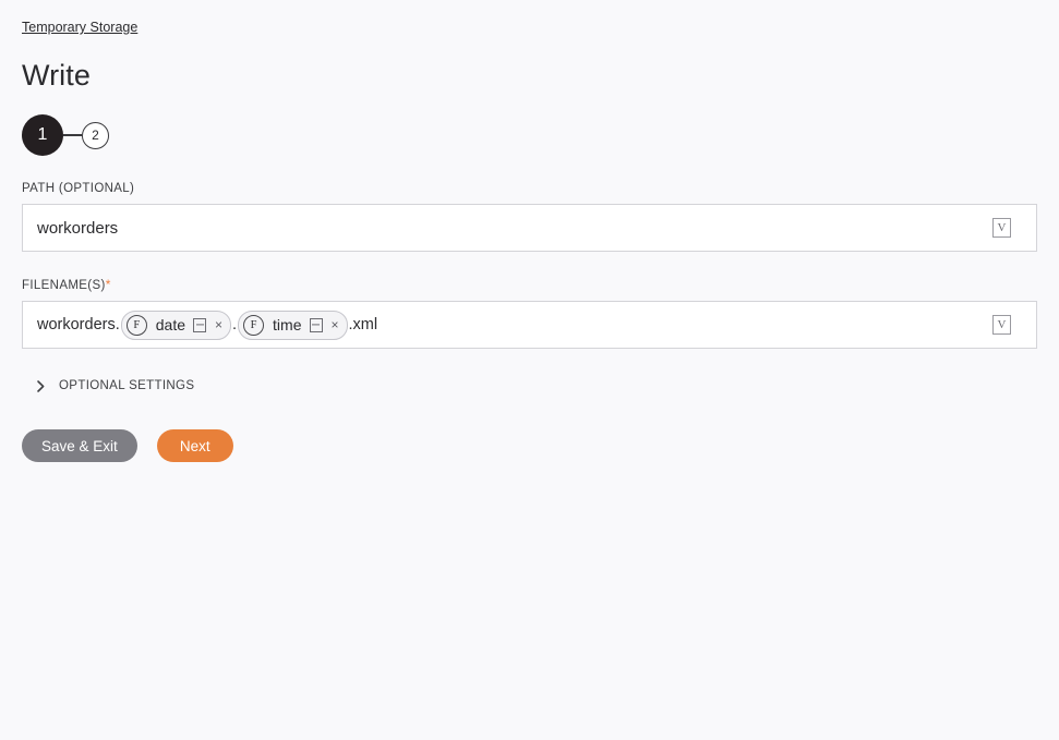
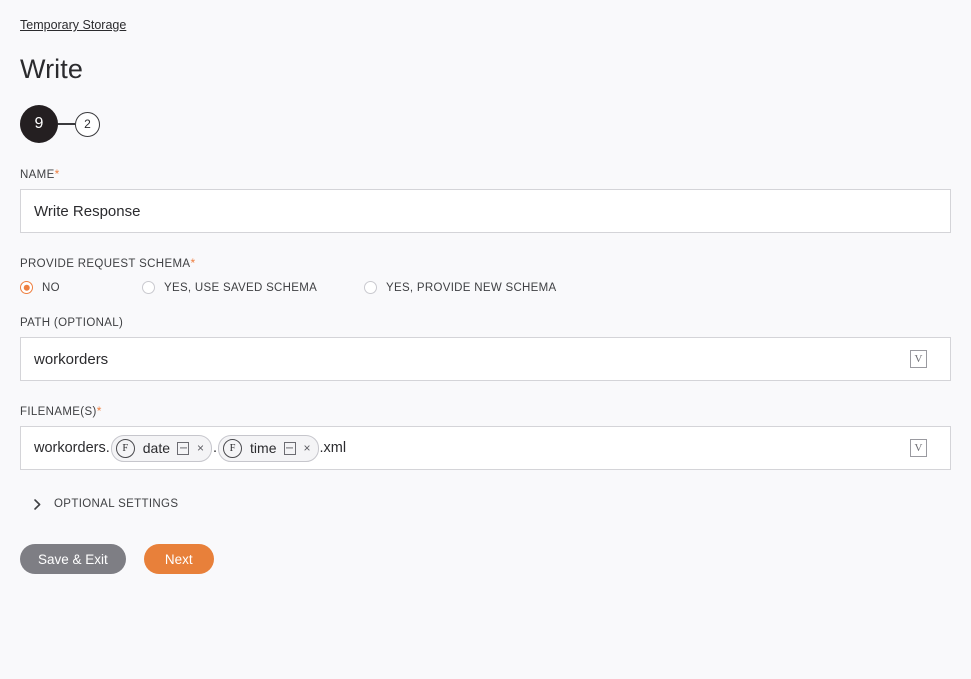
  Temporary Storage
  Write
- 1
+ 9
  2
+ NAME*
+ Write Response
+ PROVIDE REQUEST SCHEMA*
+ NO
+ YES, USE SAVED SCHEMA
+ YES, PROVIDE NEW SCHEMA
  PATH (OPTIONAL)
  workorders
  V
  FILENAME(S)*
  workorders.
  F
  date
  ×
  .
  F
  time
  ×
  .xml
  V
  OPTIONAL SETTINGS
  Save & Exit
  Next
